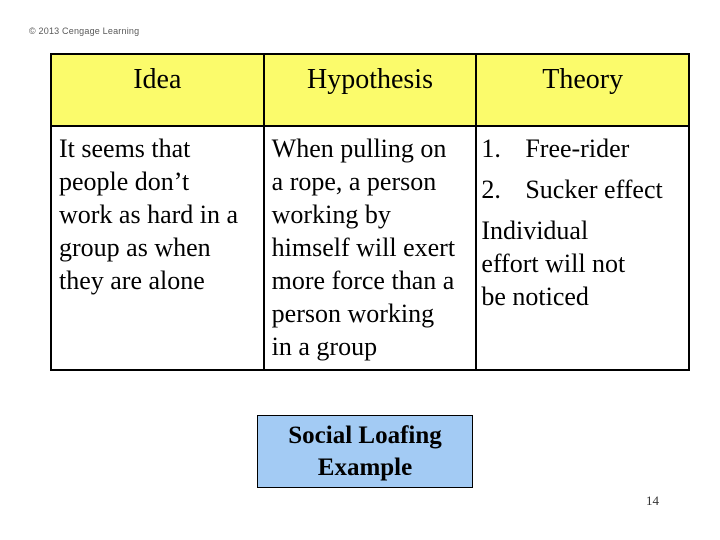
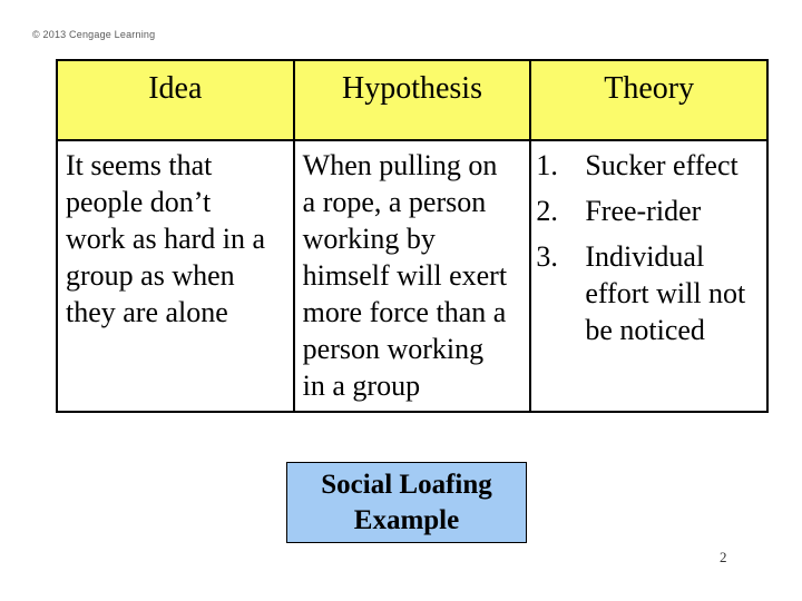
  © 2013 Cengage Learning
  Idea
  Hypothesis
  Theory
  It seems that
  people don’t
  work as hard in a
  group as when
  they are alone
  When pulling on
  a rope, a person
  working by
  himself will exert
  more force than a
  person working
  in a group
  1.
- Free-rider
+ Sucker effect
  2.
- Sucker effect
+ Free-rider
+ 3.
  Individual
  effort will not
  be noticed
  Social Loafing
  Example
- 14
+ 2
